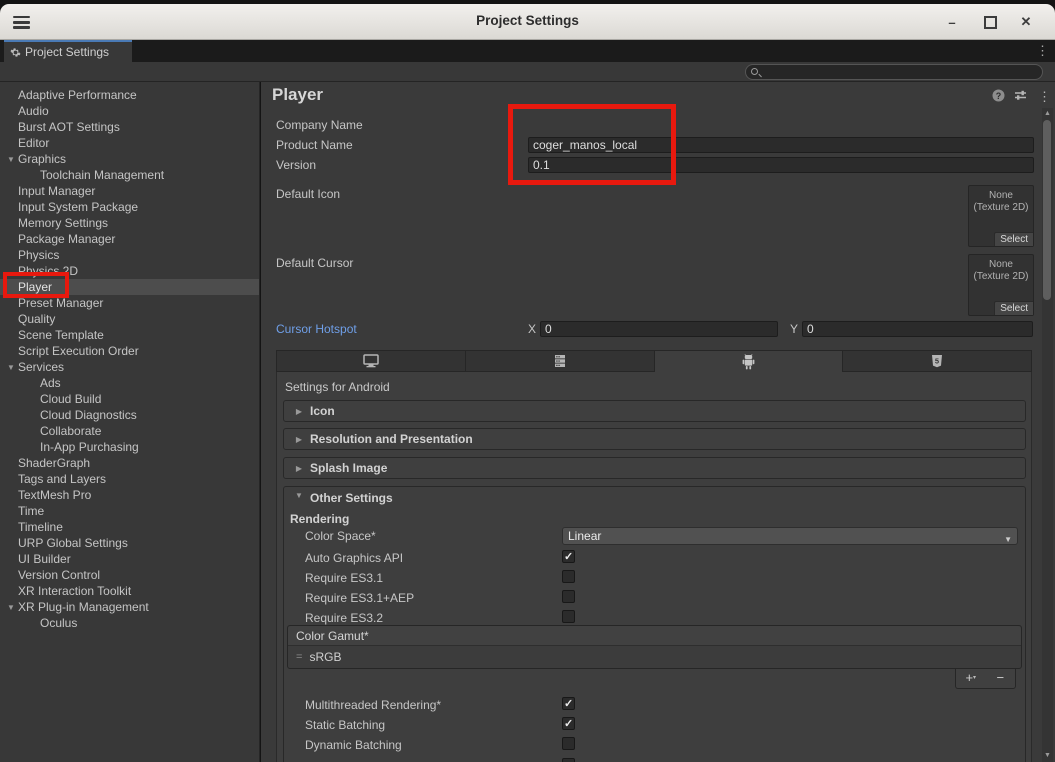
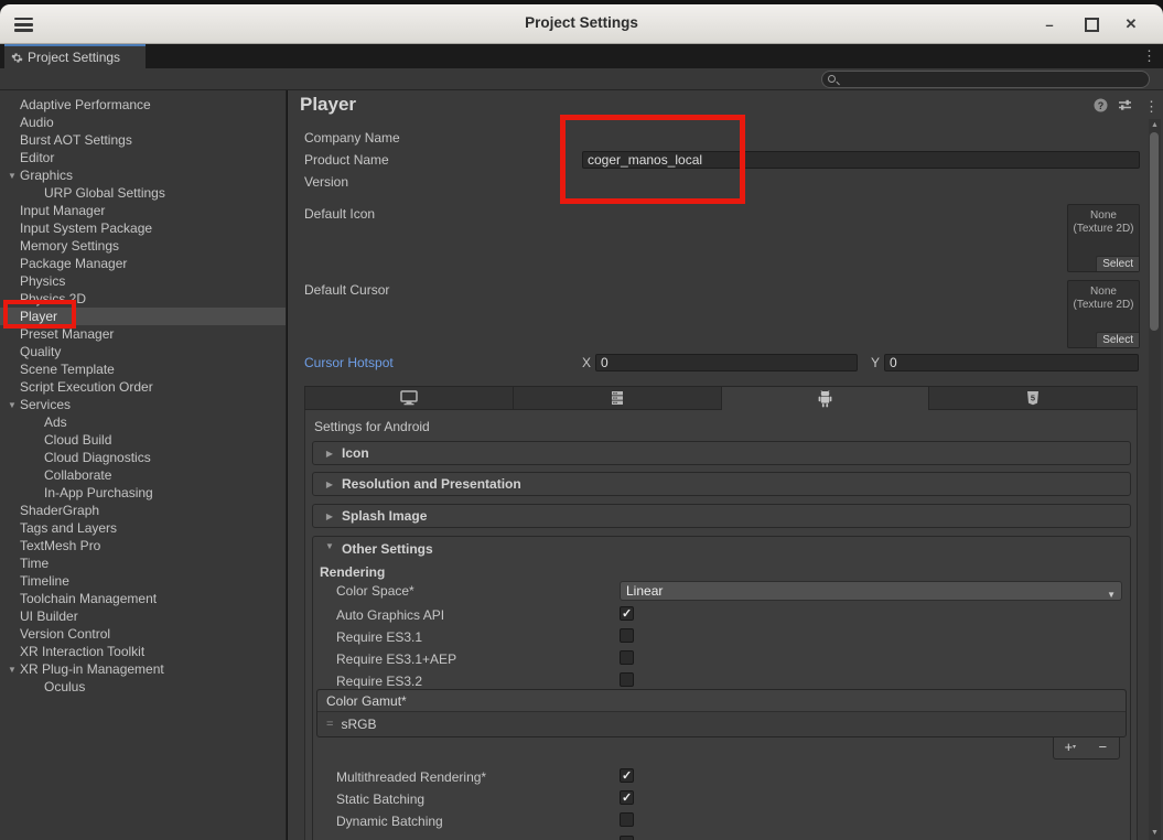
  Project Settings
  Project Settings
  Adaptive Performance
  Audio
  Burst AOT Settings
  Editor
  Graphics
- Toolchain Management
+ URP Global Settings
  Input Manager
  Input System Package
  Memory Settings
  Package Manager
  Physics
  Physics 2D
  Player
  Preset Manager
  Quality
  Scene Template
  Script Execution Order
  Services
  Ads
  Cloud Build
  Cloud Diagnostics
  Collaborate
  In-App Purchasing
  ShaderGraph
  Tags and Layers
  TextMesh Pro
  Time
  Timeline
- URP Global Settings
+ Toolchain Management
  UI Builder
  Version Control
  XR Interaction Toolkit
  XR Plug-in Management
  Oculus
  Player
  ?
  Company Name
  Product Name
  coger_manos_local
  Version
- 0.1
  Default Icon
  None
  (Texture 2D)
  Select
  Default Cursor
  None
  (Texture 2D)
  Select
  Cursor Hotspot
  X
  0
  Y
  0
  5
  Settings for Android
  Icon
  Resolution and Presentation
  Splash Image
  Other Settings
  Rendering
  Color Space*
  Linear
  Auto Graphics API
  Require ES3.1
  Require ES3.1+AEP
  Require ES3.2
  Color Gamut*
  sRGB
  −
  Multithreaded Rendering*
  Static Batching
  Dynamic Batching
